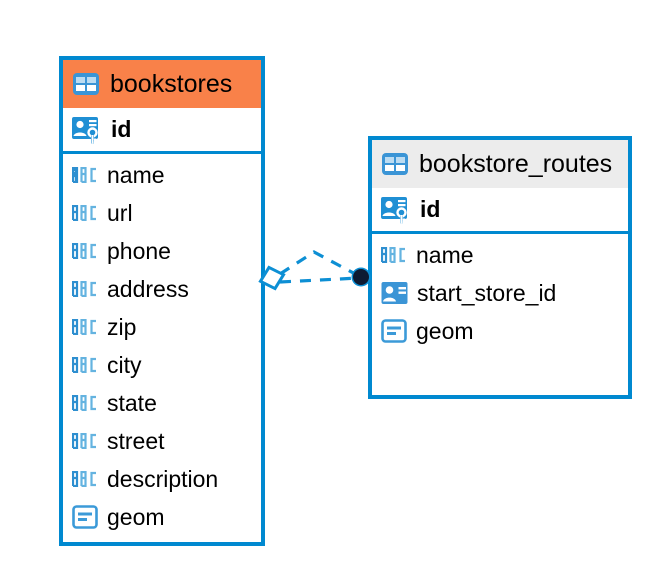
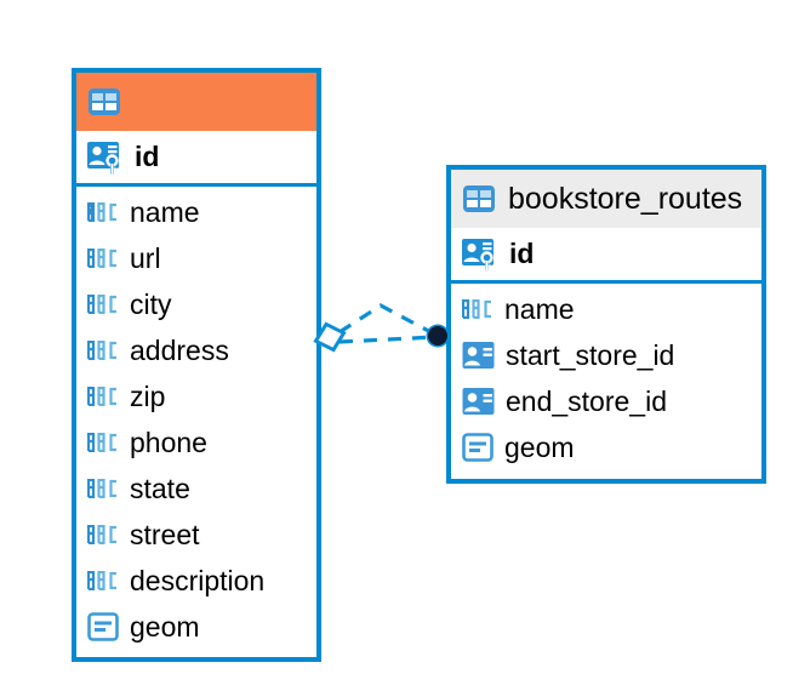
- bookstores
  id
  name
  url
- phone
+ city
  address
  zip
- city
+ phone
  state
  street
  description
  geom
  bookstore_routes
  id
  name
  start_store_id
+ end_store_id
  geom
